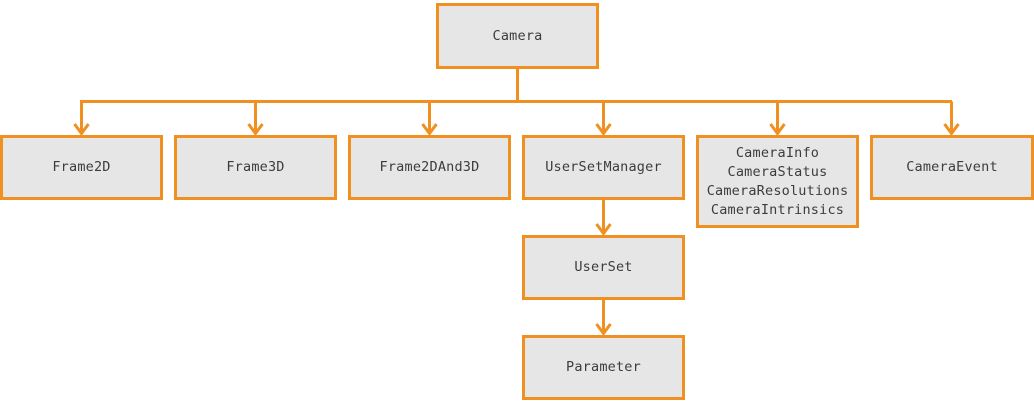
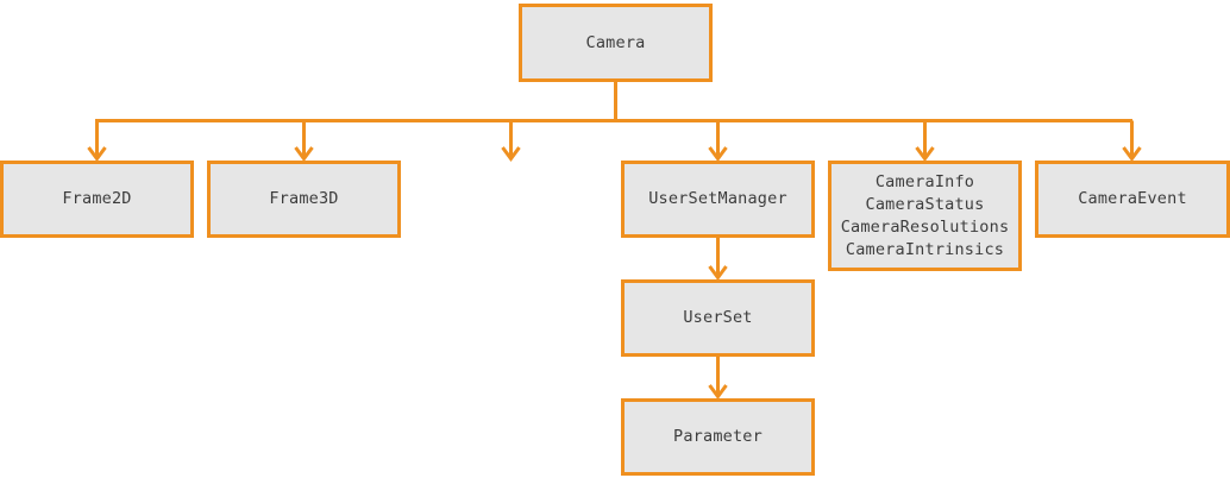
  Camera
  Frame2D
  Frame3D
- Frame2DAnd3D
  UserSetManager
  CameraInfo
  CameraStatus
  CameraResolutions
  CameraIntrinsics
  CameraEvent
  UserSet
  Parameter
